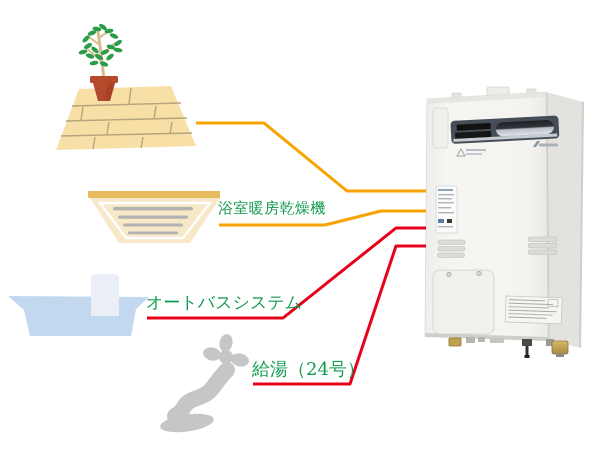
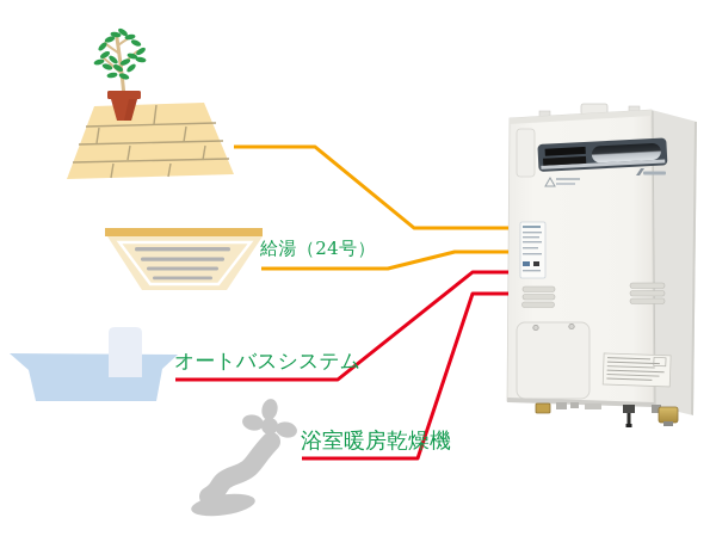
- 浴室暖房乾燥機
+ 給湯（24号）
  オートバスシステム
- 給湯（24号）
+ 浴室暖房乾燥機
